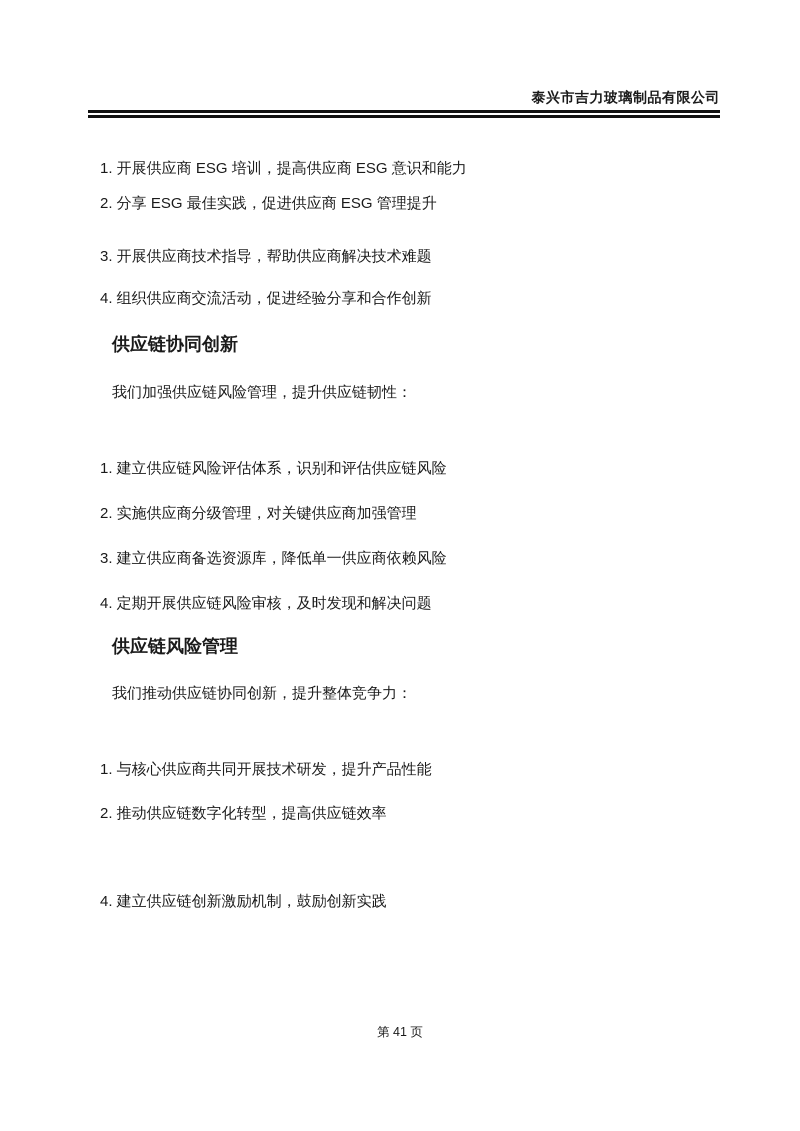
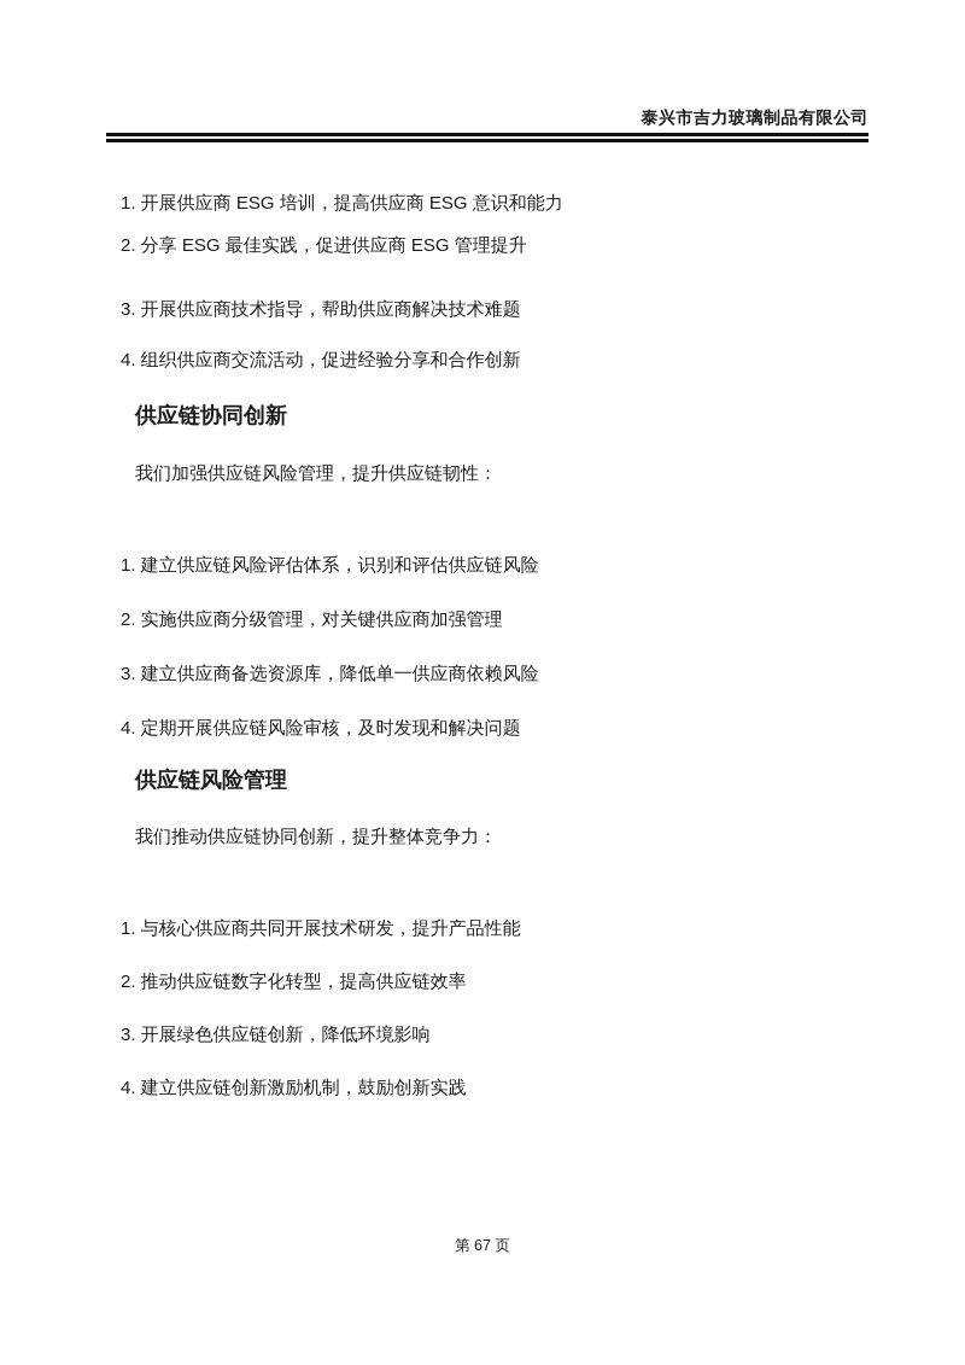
  泰兴市吉力玻璃制品有限公司
  1. 开展供应商 ESG 培训，提高供应商 ESG 意识和能力
  2. 分享 ESG 最佳实践，促进供应商 ESG 管理提升
  3. 开展供应商技术指导，帮助供应商解决技术难题
  4. 组织供应商交流活动，促进经验分享和合作创新
  供应链协同创新
  我们加强供应链风险管理，提升供应链韧性：
  1. 建立供应链风险评估体系，识别和评估供应链风险
  2. 实施供应商分级管理，对关键供应商加强管理
  3. 建立供应商备选资源库，降低单一供应商依赖风险
  4. 定期开展供应链风险审核，及时发现和解决问题
  供应链风险管理
  我们推动供应链协同创新，提升整体竞争力：
  1. 与核心供应商共同开展技术研发，提升产品性能
  2. 推动供应链数字化转型，提高供应链效率
+ 3. 开展绿色供应链创新，降低环境影响
  4. 建立供应链创新激励机制，鼓励创新实践
- 第 41 页
+ 第 67 页
